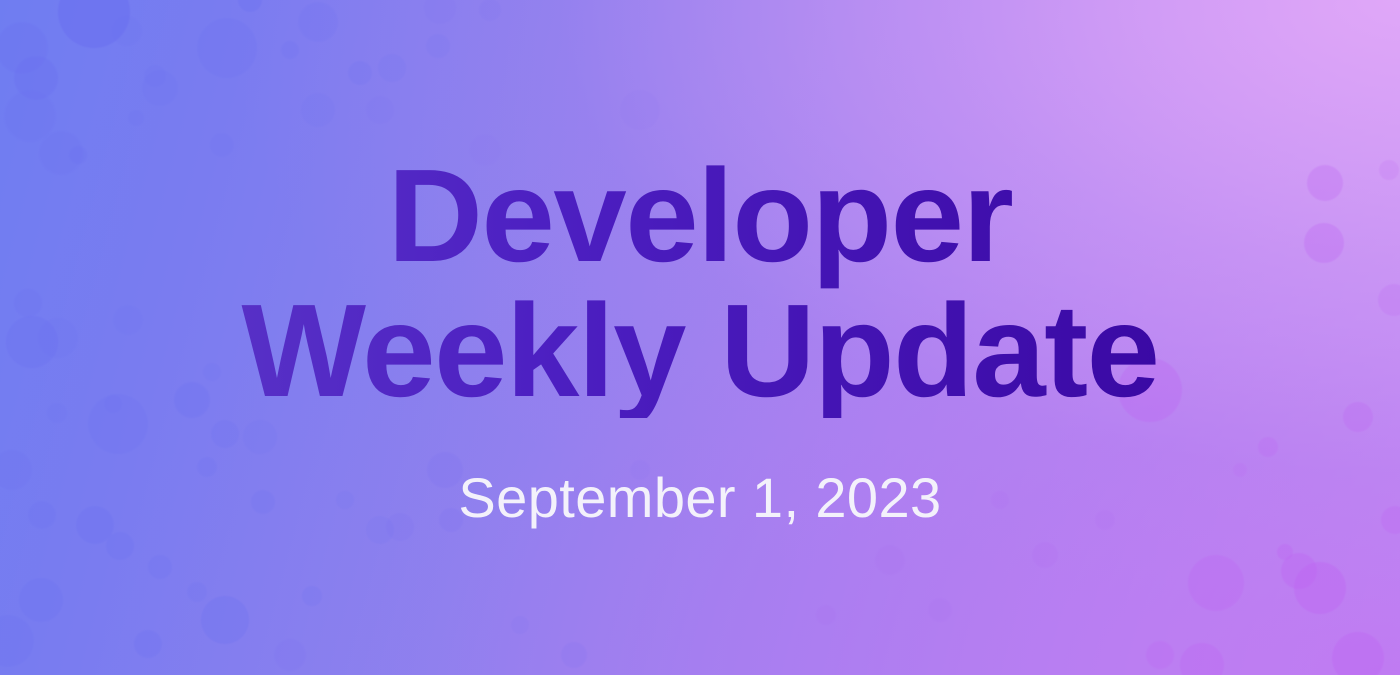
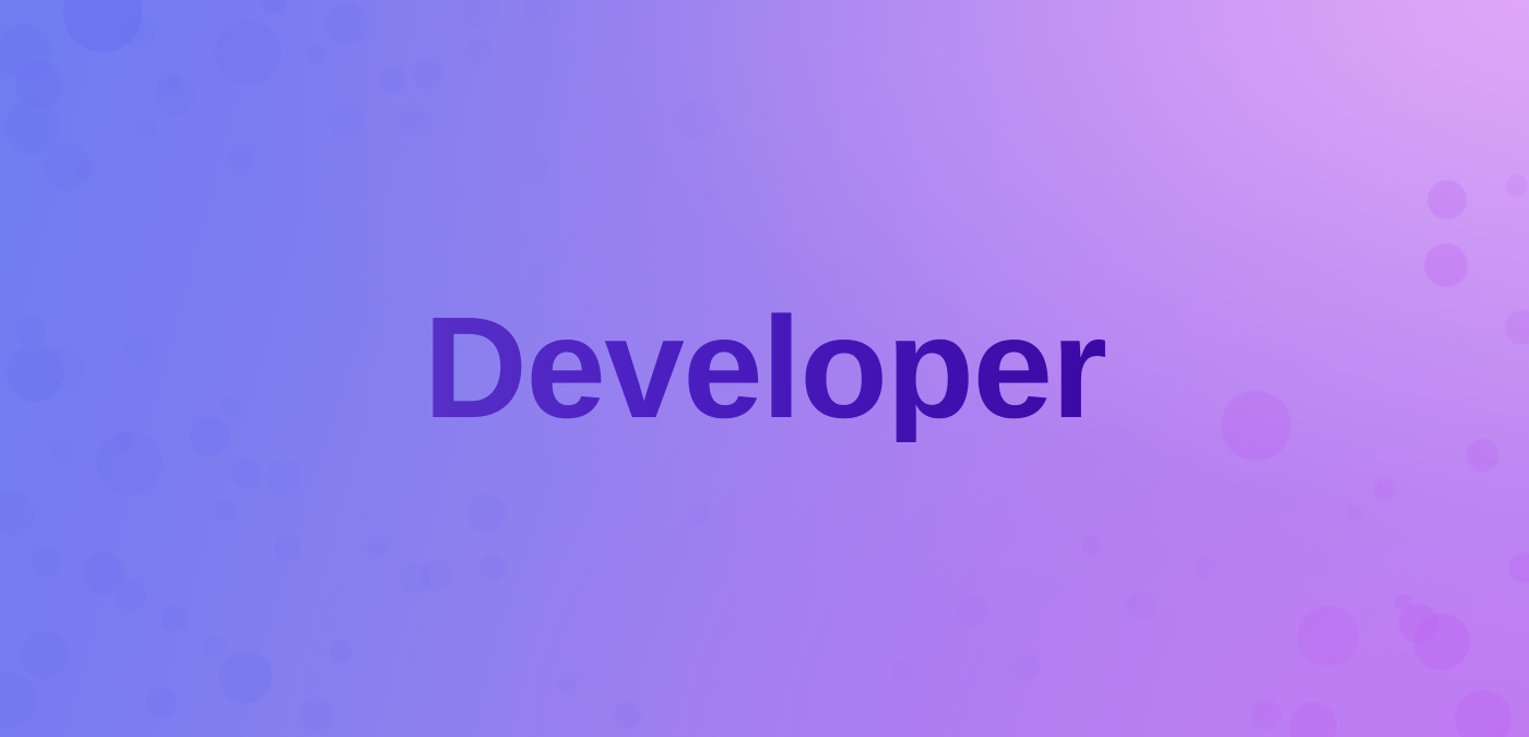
  Developer
- Weekly Update
- September 1, 2023
